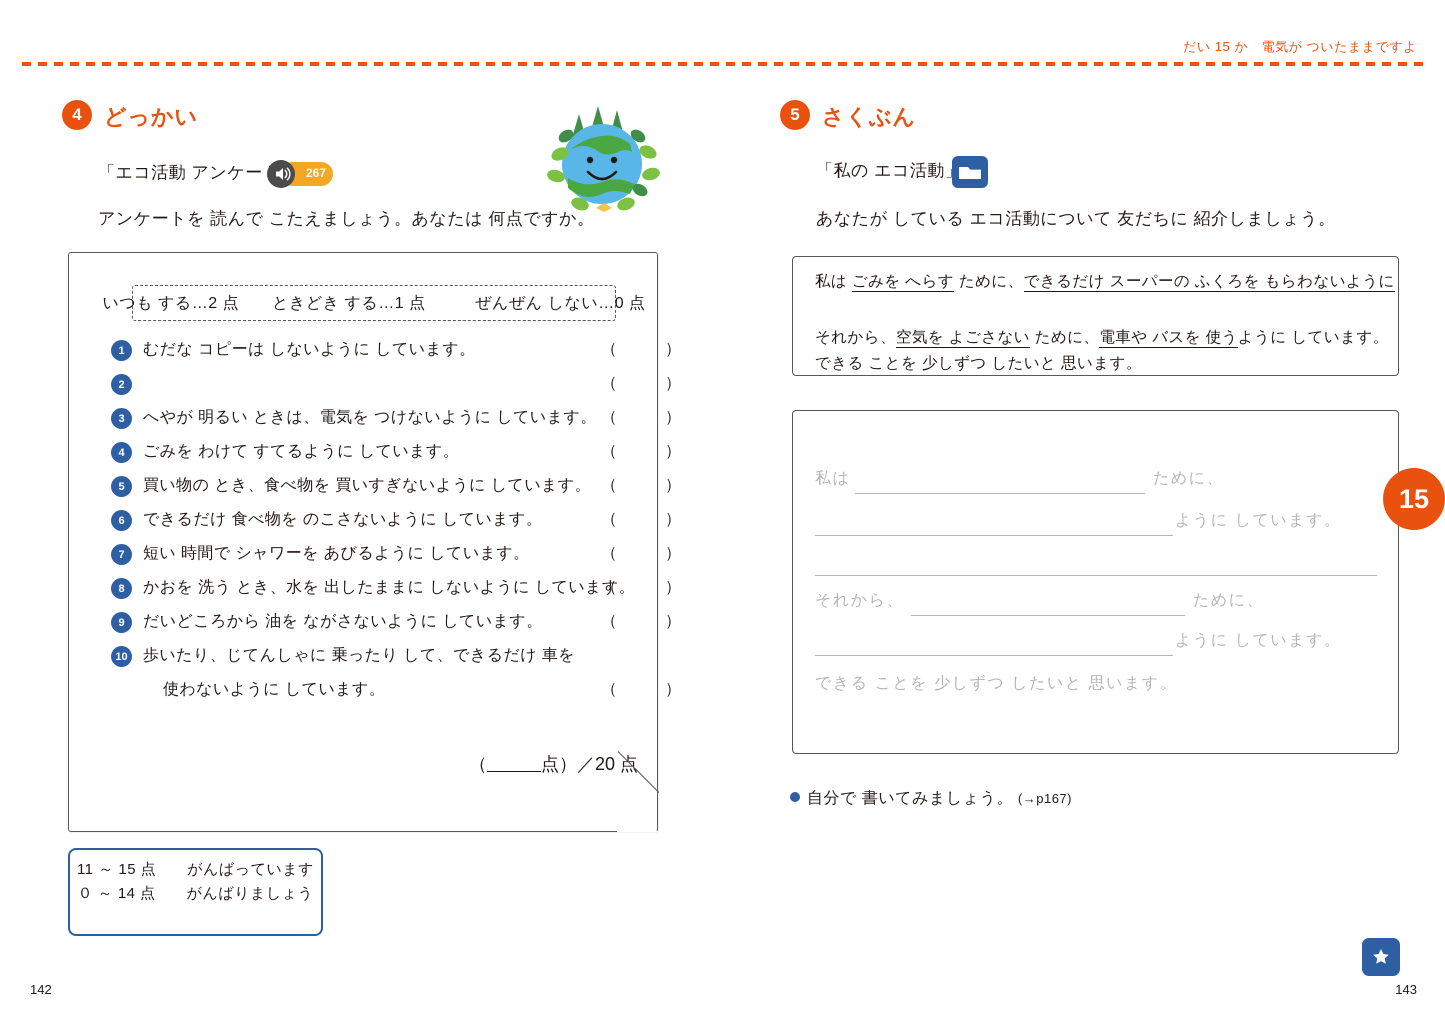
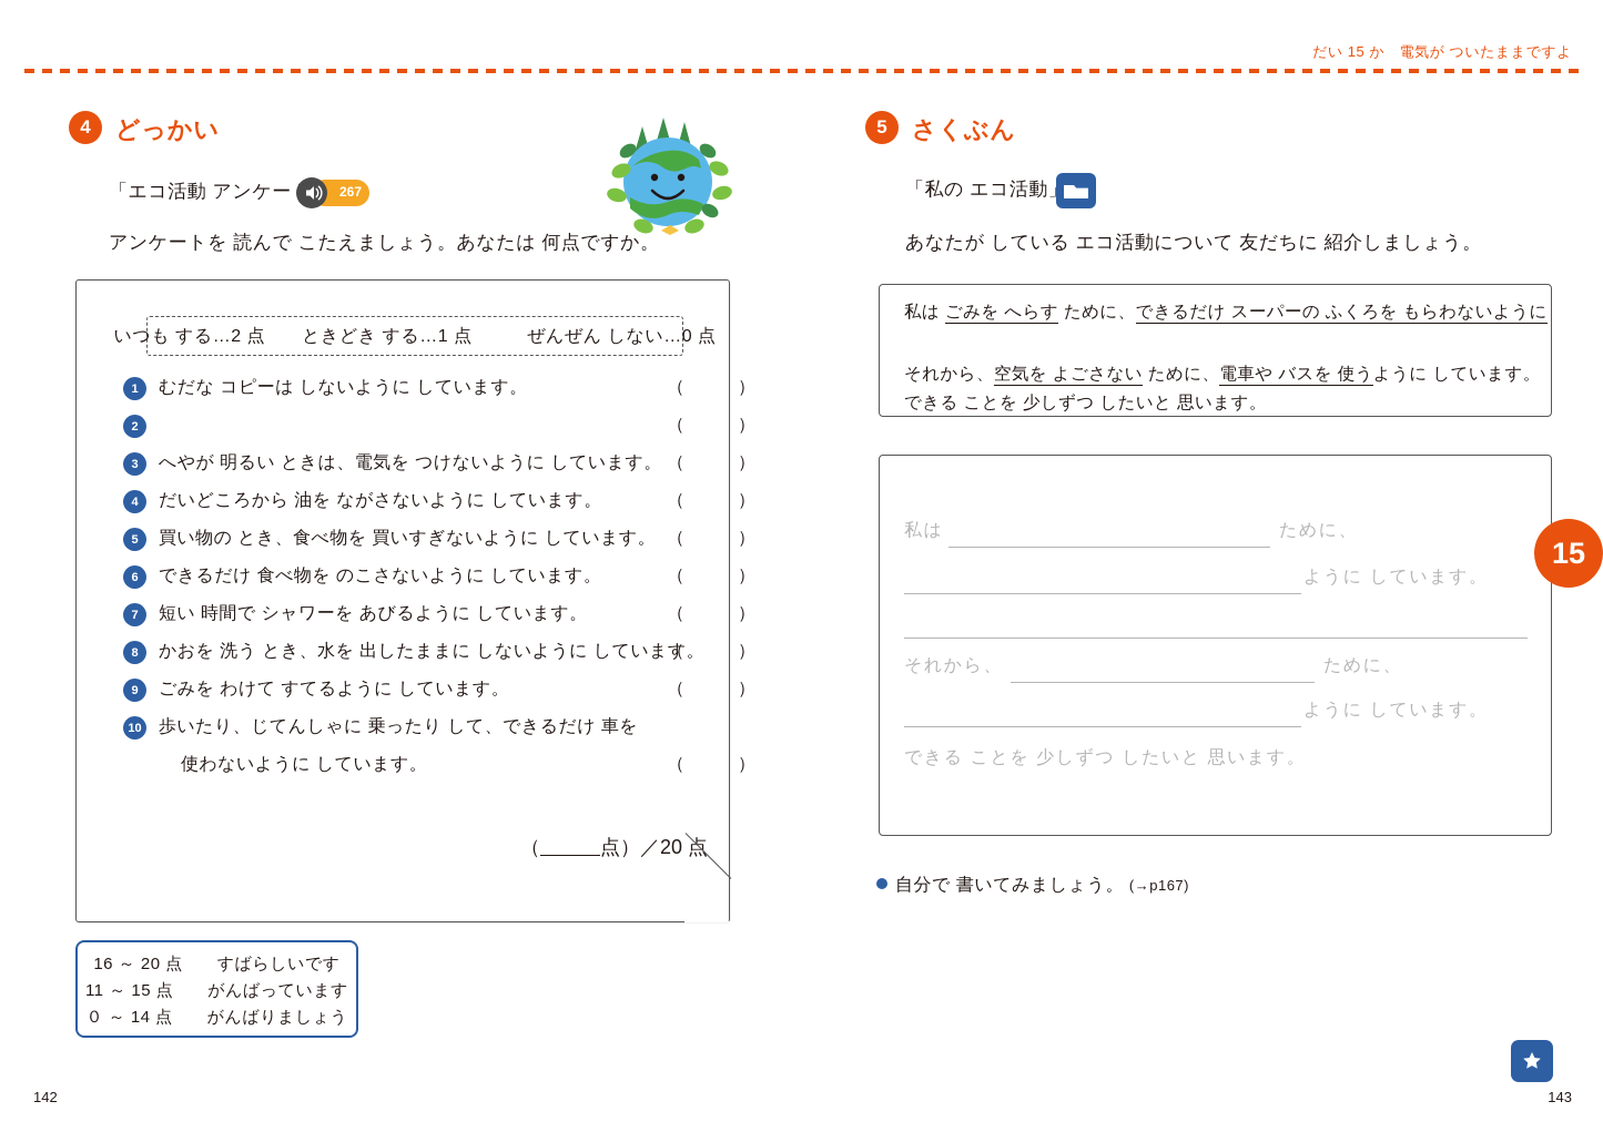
  だい 15 か 電気が ついたままですよ
  4
  どっかい
  「エコ活動 アンケー
  267
  アンケートを 読んで こたえましょう。あなたは 何点ですか。
  いつも する…2 点 ときどき する…1 点 ぜんぜん しない…0 点
  1
  むだな コピーは しないように しています。
  （ ）
  2
  （ ）
  3
  へやが 明るい ときは、電気を つけないように しています。
  （ ）
  4
- ごみを わけて すてるように しています。
+ だいどころから 油を ながさないように しています。
  （ ）
  5
  買い物の とき、食べ物を 買いすぎないように しています。
  （ ）
  6
  できるだけ 食べ物を のこさないように しています。
  （ ）
  7
  短い 時間で シャワーを あびるように しています。
  （ ）
  8
  かおを 洗う とき、水を 出したままに しないように しています。
  （ ）
  9
- だいどころから 油を ながさないように しています。
+ ごみを わけて すてるように しています。
  （ ）
  10
  歩いたり、じてんしゃに 乗ったり して、できるだけ 車を
  使わないように しています。
  （ ）
  （ 点）／20
+ 16 ～ 20 点 すばらしいです
  11 ～ 15 点 がんばっています
  ０ ～ 14 点 がんばりましょう
  142
  5
  さくぶん
  「私の エコ活動
  あなたが している エコ活動について 友だちに 紹介しましょう。
  私は ごみを へらす ために、できるだけ スーパーの ふくろを もらわないように
  それから、空気を よごさない ために、電車や バスを 使うように しています。
  できる ことを 少しずつ したいと 思います。
  私は
  ために、
  ように しています。
  それから、
  ために、
  ように しています。
  できる ことを 少しずつ したいと 思います。
  自分で 書いてみましょう。 (→p167)
  15
  143
